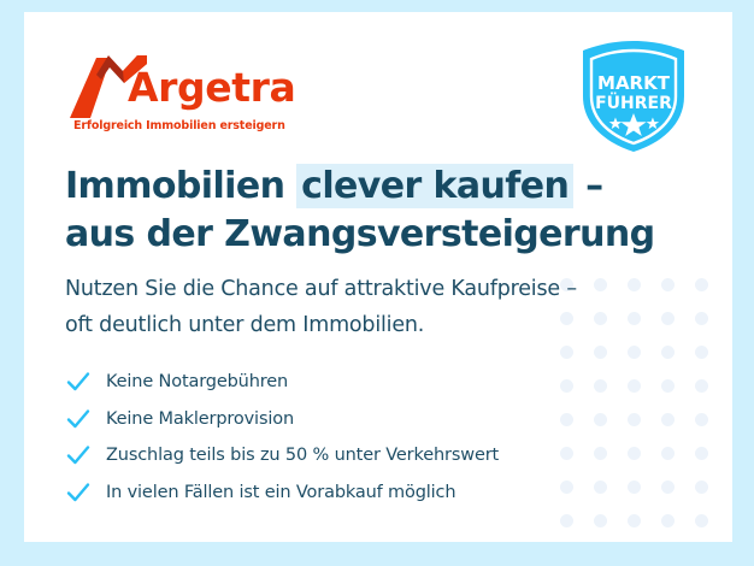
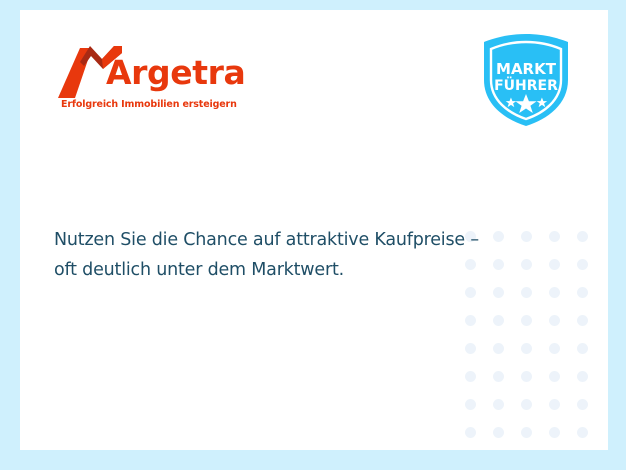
  Argetra
  Erfolgreich Immobilien ersteigern
  MARKT
  FÜHRER
- Immobilien clever kaufen –
- aus der Zwangsversteigerung
  Nutzen Sie die Chance auf attraktive Kaufpreise –
- oft deutlich unter dem Immobilien.
+ oft deutlich unter dem Marktwert.
- Keine Notargebühren
- Keine Maklerprovision
- Zuschlag teils bis zu 50 % unter Verkehrswert
- In vielen Fällen ist ein Vorabkauf möglich
